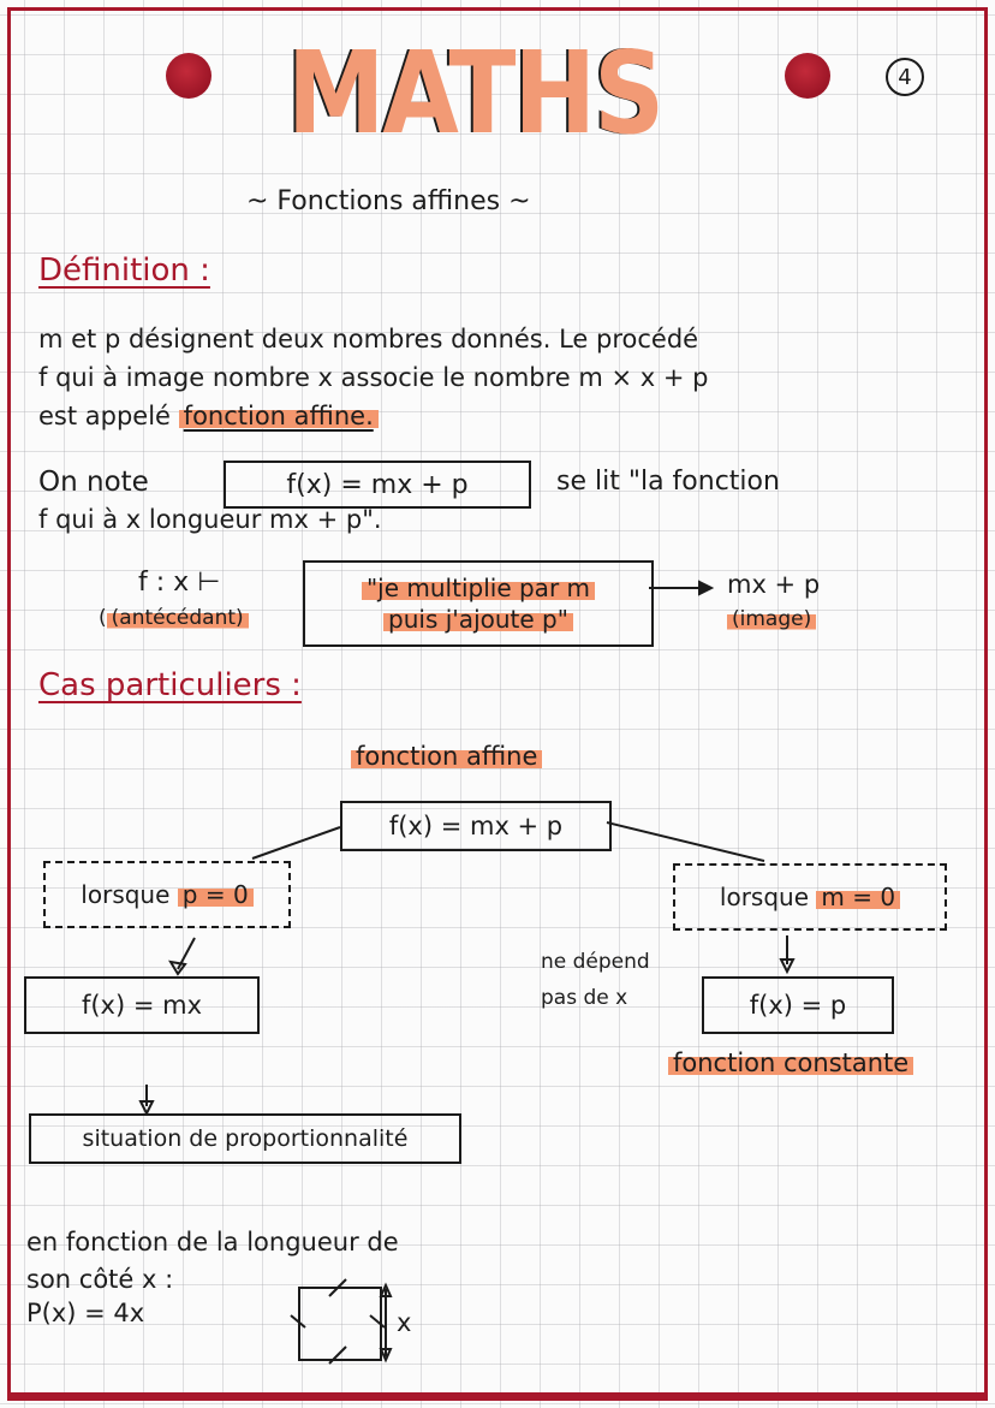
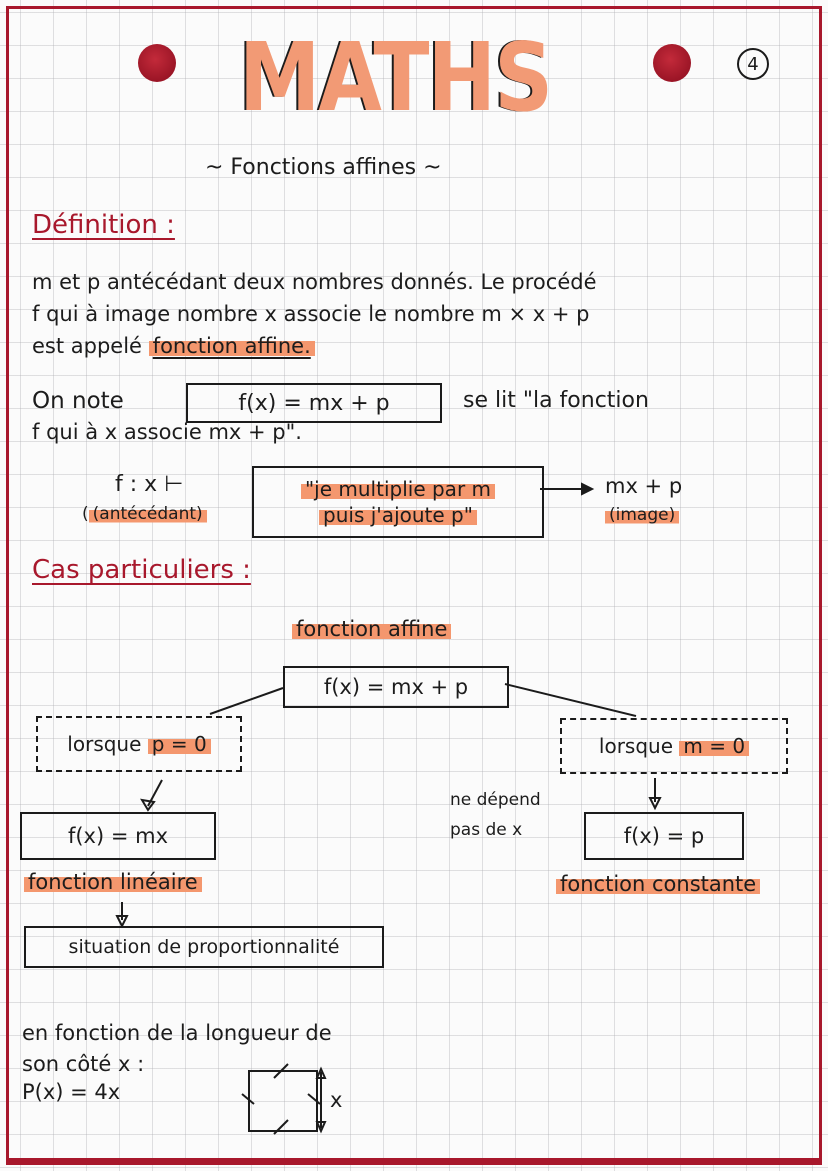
  MATHS
  4
  ~ Fonctions affines ~
  Définition :
- m et p désignent deux nombres donnés. Le procédé
+ m et p antécédant deux nombres donnés. Le procédé
  f qui à image nombre x associe le nombre m × x + p
  est appelé fonction affine.
  On note
  f(x) = mx + p
  se lit "la fonction
- f qui à x longueur mx + p".
+ f qui à x associe mx + p".
  f : x ⊢
  ( (antécédant)
  "je multiplie par m
  puis j'ajoute p"
  mx + p
  (image)
  Cas particuliers :
  fonction affine
  f(x) = mx + p
  lorsque
  p = 0
  lorsque
  m = 0
  f(x) = mx
  ne dépend
  pas de x
  f(x) = p
+ fonction linéaire
  fonction constante
  situation de proportionnalité
  en fonction de la longueur de
  son côté x :
  P(x) = 4x
  x
